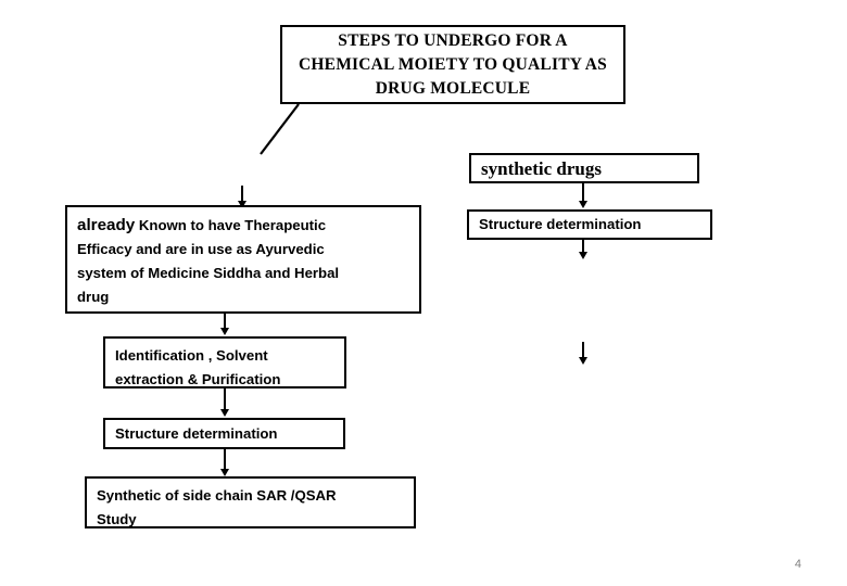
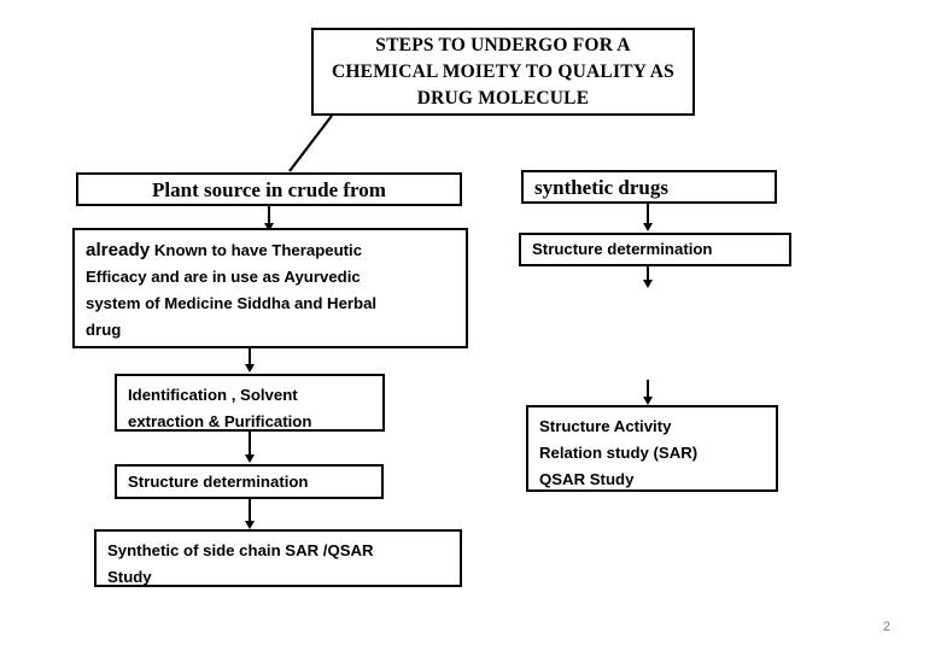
  STEPS TO UNDERGO FOR A
  CHEMICAL MOIETY TO QUALITY AS
  DRUG MOLECULE
+ Plant source in crude from
  already Known to have Therapeutic
  Efficacy and are in use as Ayurvedic
  system of Medicine Siddha and Herbal
  drug
  Identification , Solvent
  extraction & Purification
  Structure determination
  Synthetic of side chain SAR /QSAR
  Study
  synthetic drugs
  Structure determination
+ Structure Activity
+ Relation study (SAR)
+ QSAR Study
- 4
+ 2
